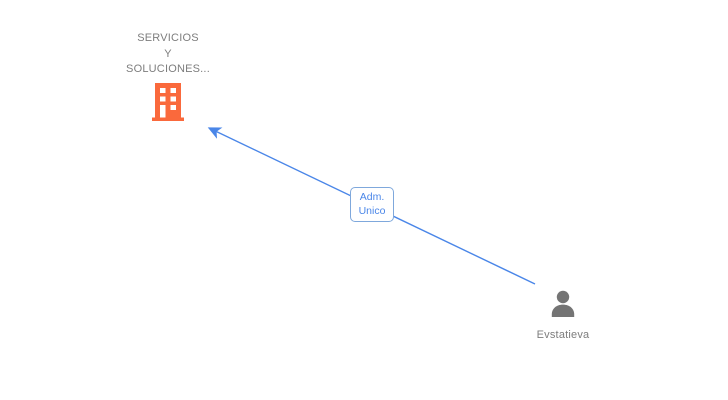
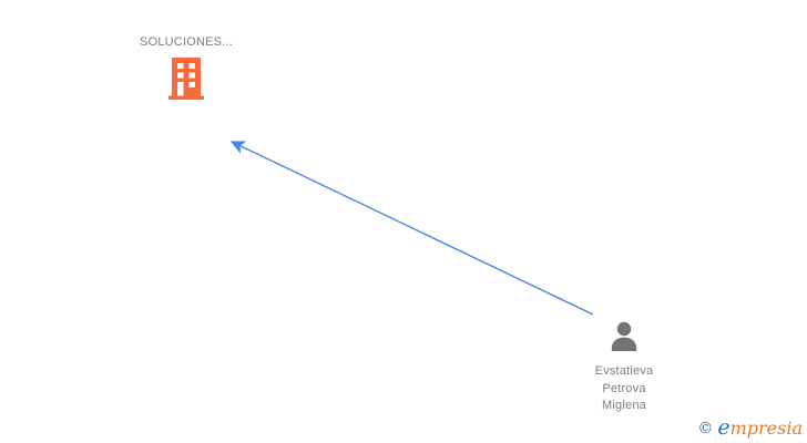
- SERVICIOS
- Y
  SOLUCIONES...
- Adm.
- Unico
  Evstatieva
+ Petrova
+ Miglena
+ © empresia
